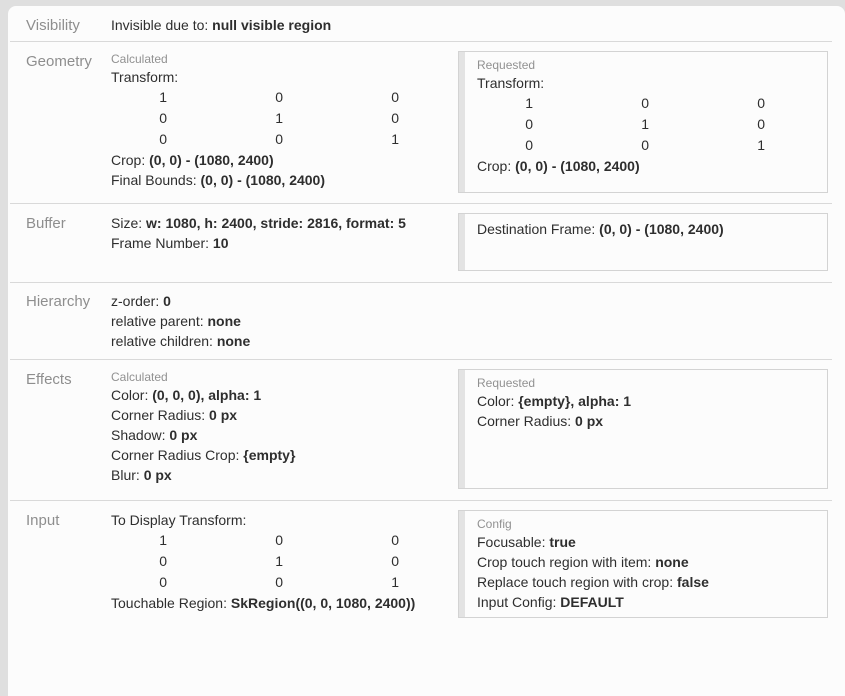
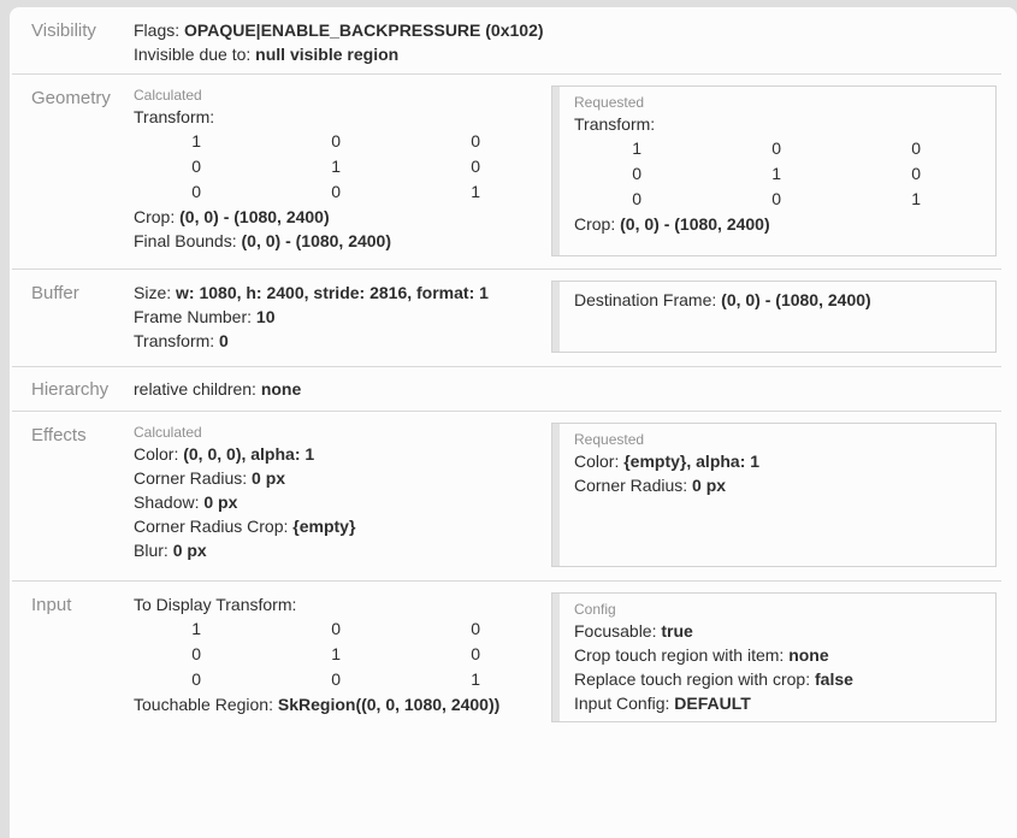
  Visibility
+ Flags: OPAQUE|ENABLE_BACKPRESSURE (0x102)
  Invisible due to: null visible region
  Geometry
  Calculated
  Transform:
  1
  0
  0
  0
  1
  0
  0
  0
  1
  Crop: (0, 0) - (1080, 2400)
  Final Bounds: (0, 0) - (1080, 2400)
  Requested
  Transform:
  1
  0
  0
  0
  1
  0
  0
  0
  1
  Crop: (0, 0) - (1080, 2400)
  Buffer
- Size: w: 1080, h: 2400, stride: 2816, format: 5
+ Size: w: 1080, h: 2400, stride: 2816, format: 1
  Frame Number: 10
+ Transform: 0
  Destination Frame: (0, 0) - (1080, 2400)
  Hierarchy
- z-order: 0
- relative parent: none
  relative children: none
  Effects
  Calculated
  Color: (0, 0, 0), alpha: 1
  Corner Radius: 0 px
  Shadow: 0 px
  Corner Radius Crop: {empty}
  Blur: 0 px
  Requested
  Color: {empty}, alpha: 1
  Corner Radius: 0 px
  Input
  To Display Transform:
  1
  0
  0
  0
  1
  0
  0
  0
  1
  Touchable Region: SkRegion((0, 0, 1080, 2400))
  Config
  Focusable: true
  Crop touch region with item: none
  Replace touch region with crop: false
  Input Config: DEFAULT
